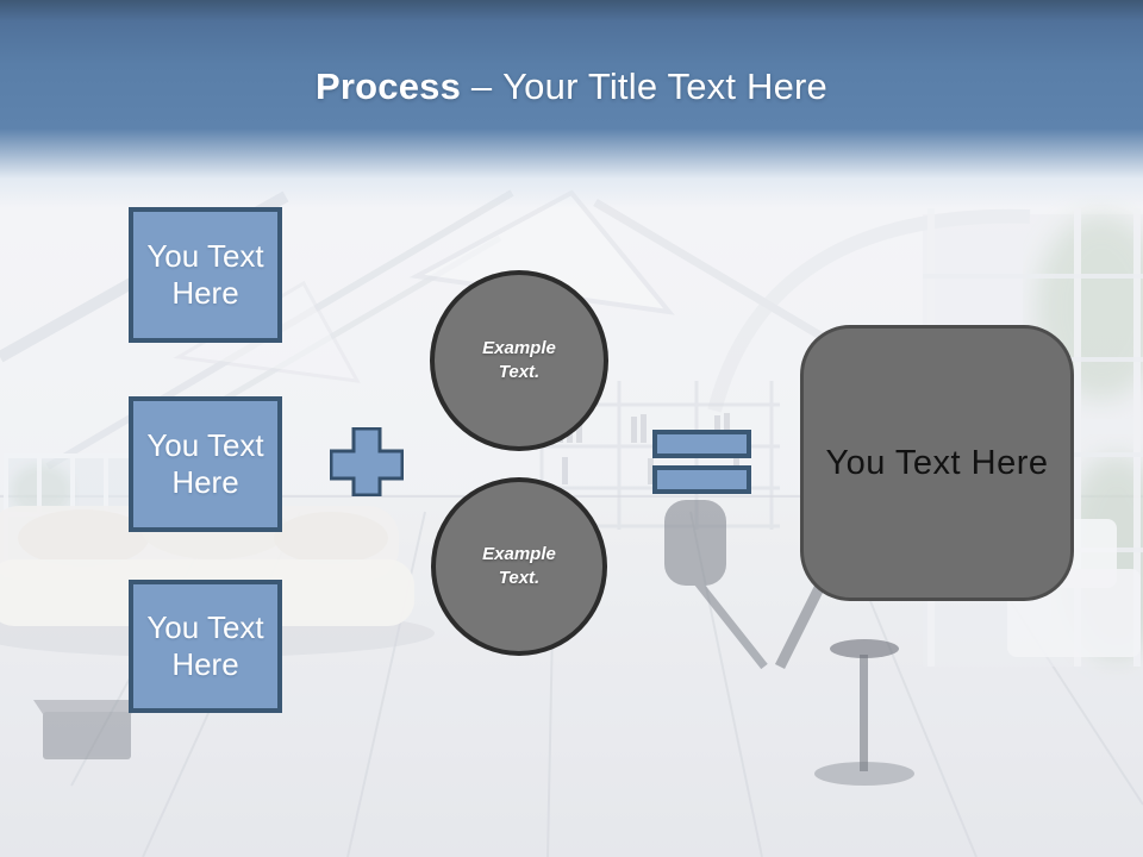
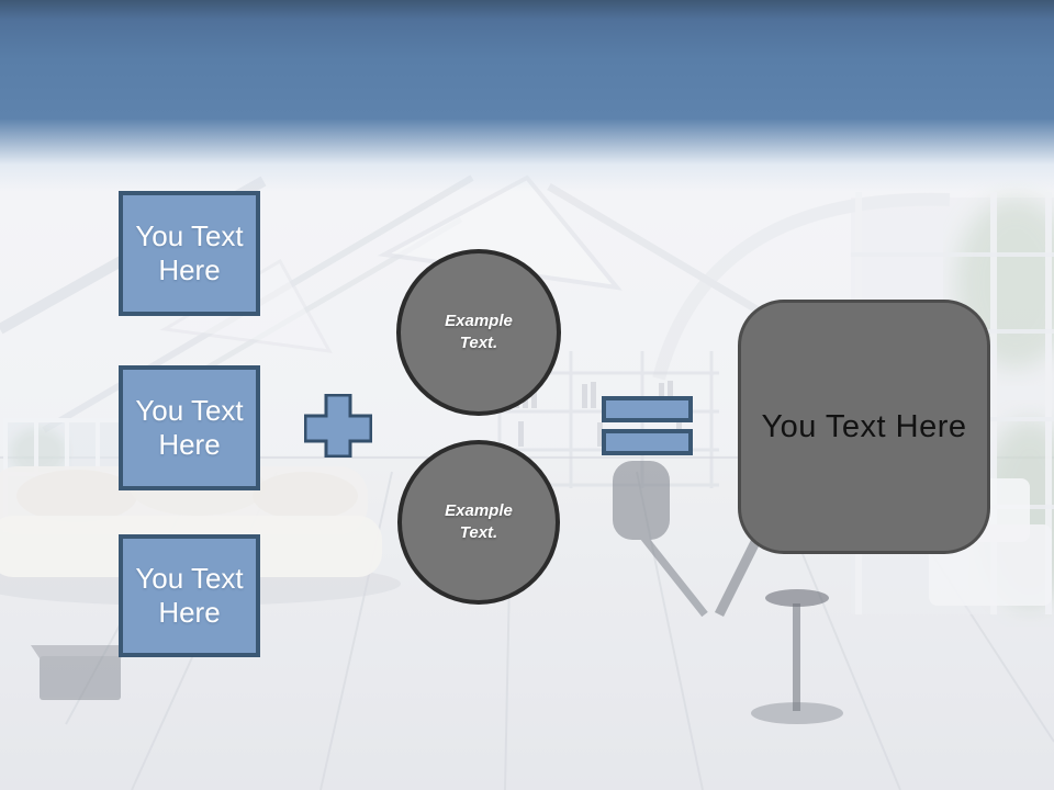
- Process – Your Title Text Here
  You Text Here
  You Text Here
  You Text Here
  Example Text.
  Example Text.
  You Text Here
